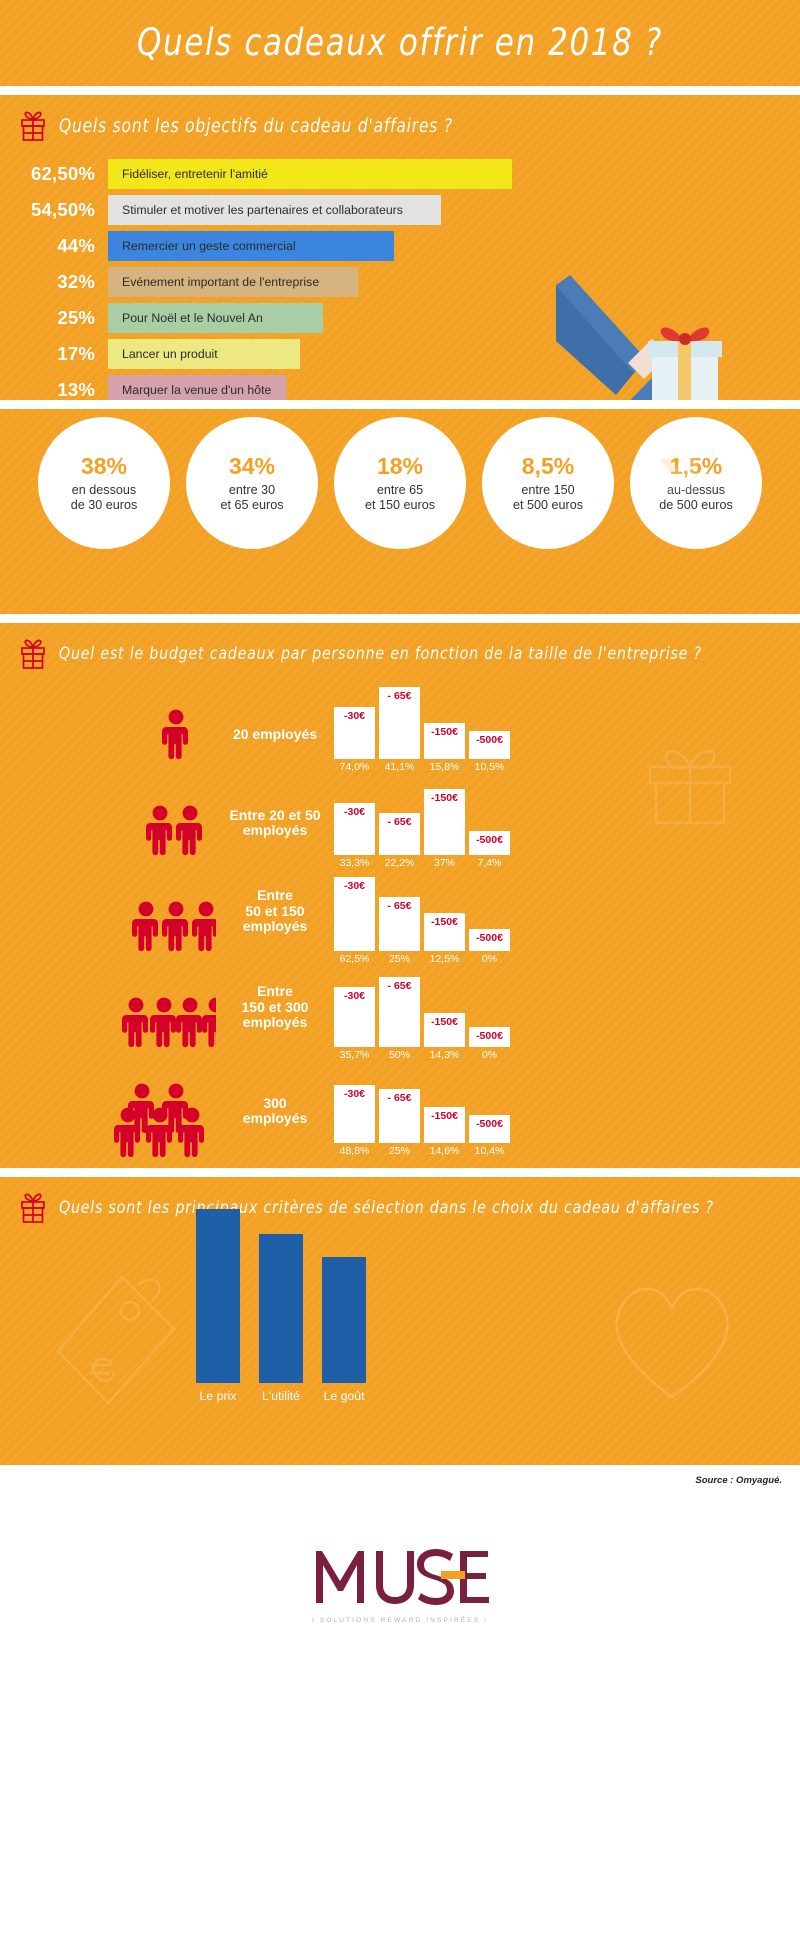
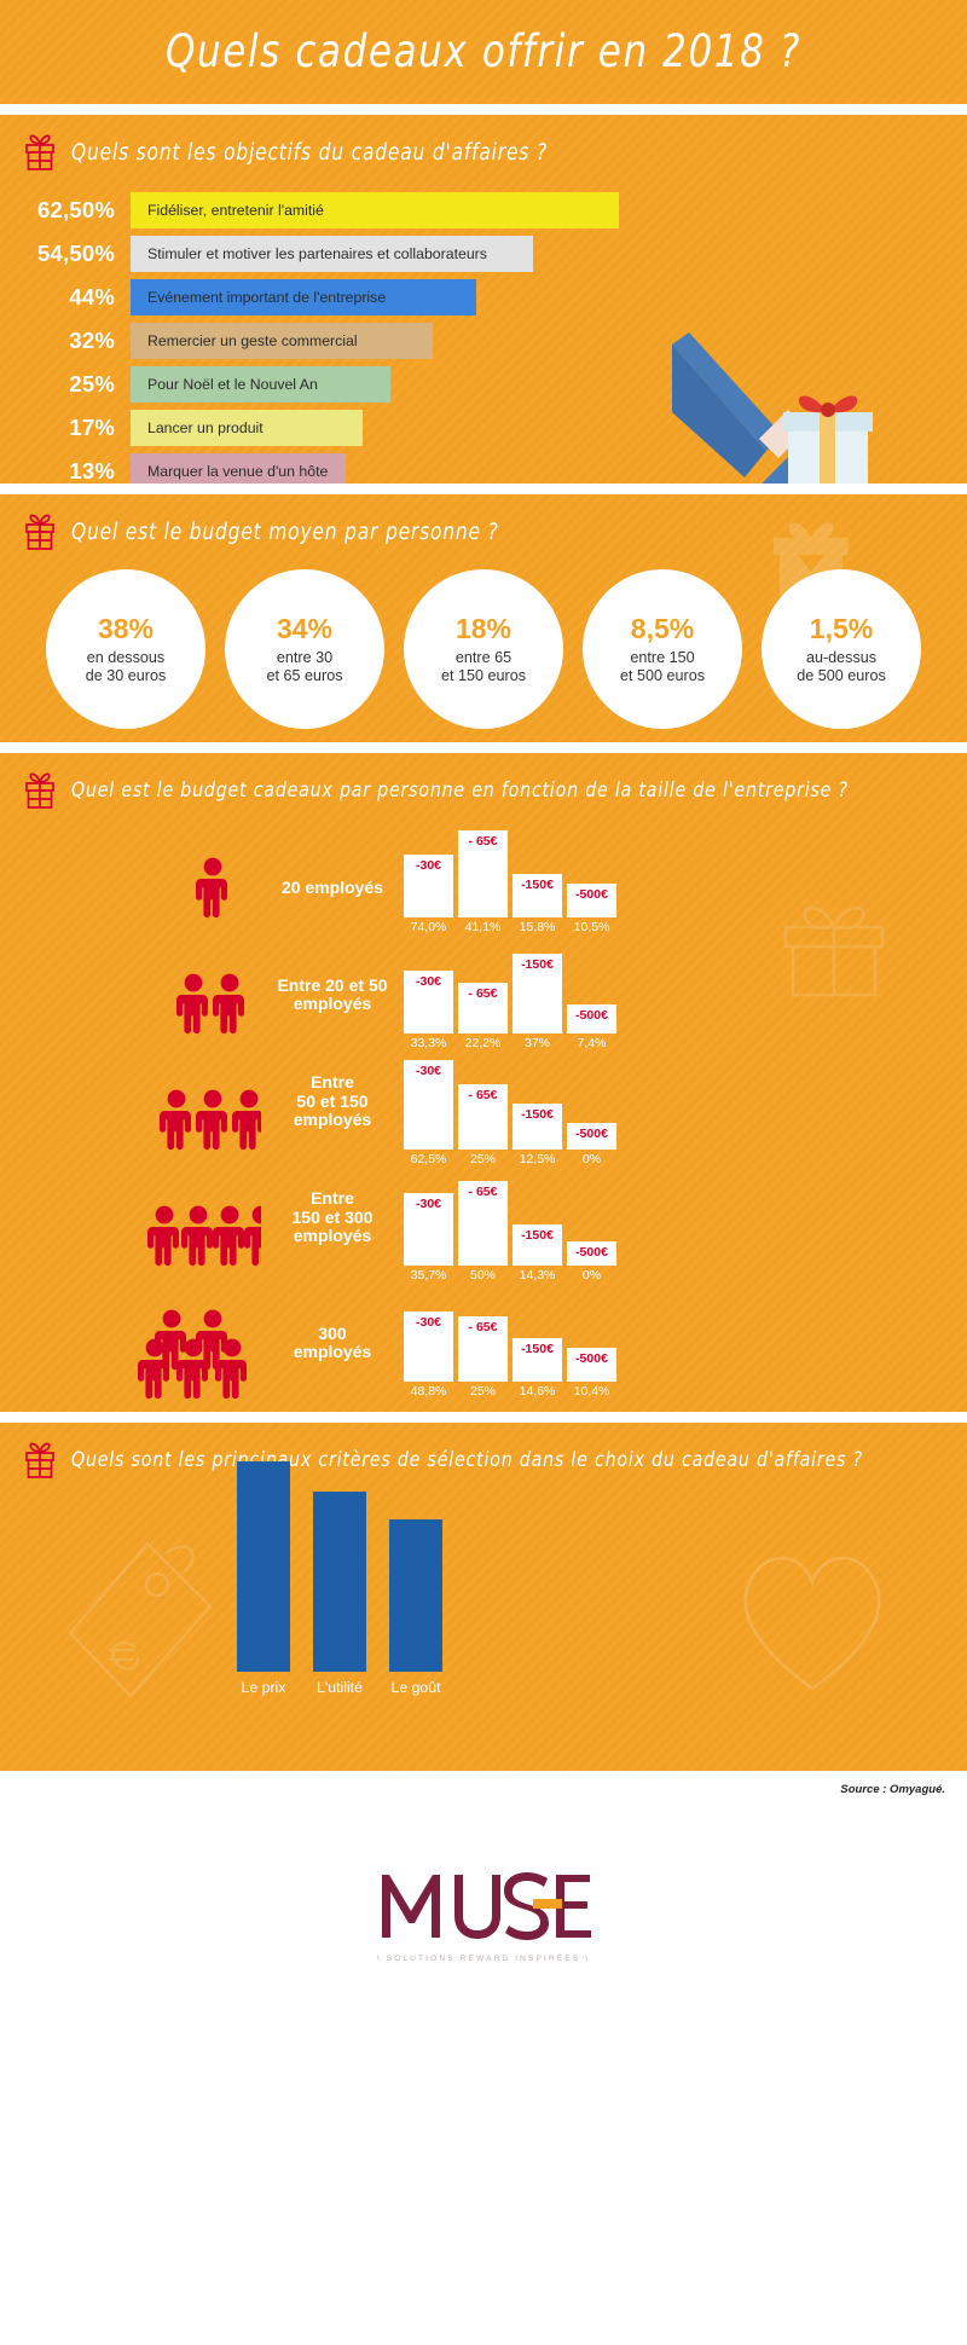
  Quels cadeaux offrir en 2018 ?
  Quels sont les objectifs du cadeau d'affaires ?
  62,50%
  Fidéliser, entretenir l'amitié
  54,50%
  Stimuler et motiver les partenaires et collaborateurs
  44%
- Remercier un geste commercial
+ Evénement important de l'entreprise
  32%
- Evénement important de l'entreprise
+ Remercier un geste commercial
  25%
  Pour Noël et le Nouvel An
  17%
  Lancer un produit
  13%
  Marquer la venue d'un hôte
+ Quel est le budget moyen par personne ?
  38%
  en dessous
  de 30 euros
  34%
  entre 30
  et 65 euros
  18%
  entre 65
  et 150 euros
  8,5%
  entre 150
  et 500 euros
  1,5%
  au-dessus
  de 500 euros
  Quel est le budget cadeaux par personne en fonction de la taille de l'entreprise ?
  20 employés
  -30€
  74,0%
  - 65€
  41,1%
  -150€
  15,8%
  -500€
  10,5%
  Entre 20 et 50
  employés
  -30€
  33,3%
  - 65€
  22,2%
  -150€
  37%
  -500€
  7,4%
  Entre
  50 et 150
  employés
  -30€
  62,5%
  - 65€
  25%
  -150€
  12,5%
  -500€
  0%
  Entre
  150 et 300
  employés
  -30€
  35,7%
  - 65€
  50%
  -150€
  14,3%
  -500€
  0%
  300
  employés
  -30€
  48,8%
  - 65€
  25%
  -150€
  14,6%
  -500€
  10,4%
  Quels sont les priux critères de sélection dans le choix du cadeau d'affaires ?
  Le prix
  L'utilité
  Le goût
  Source : Omyagué.
